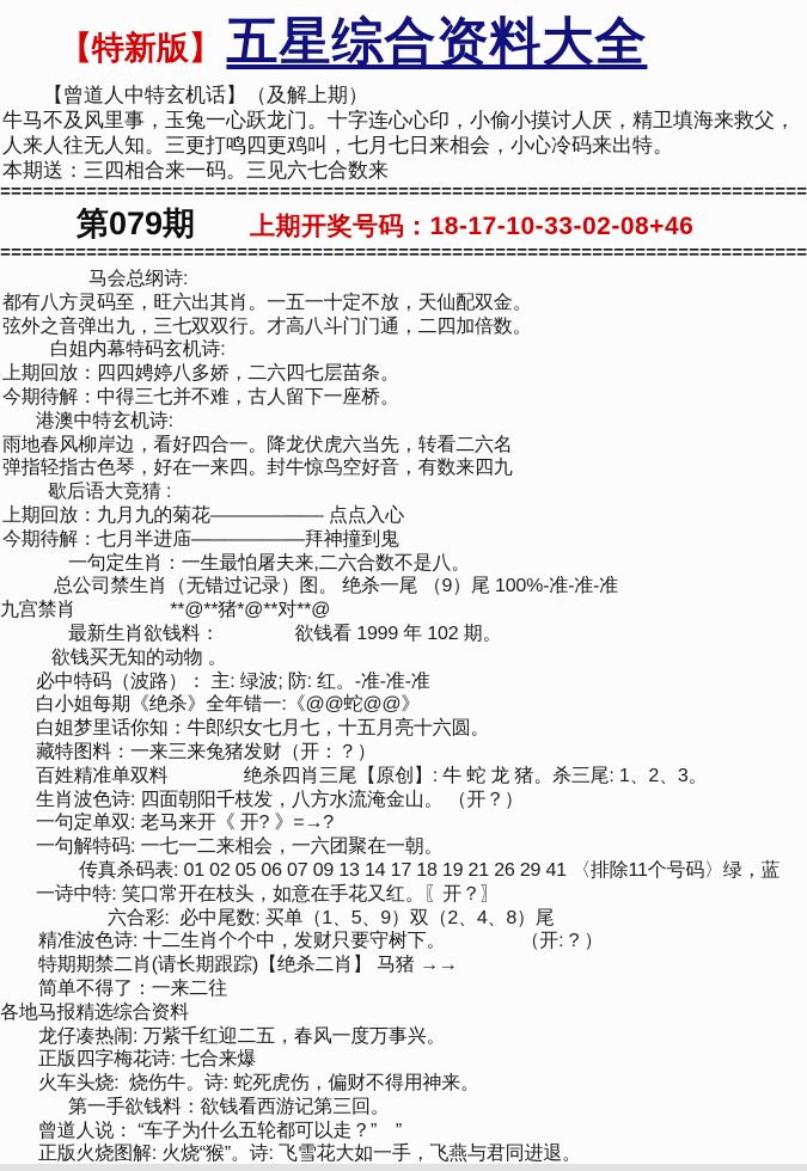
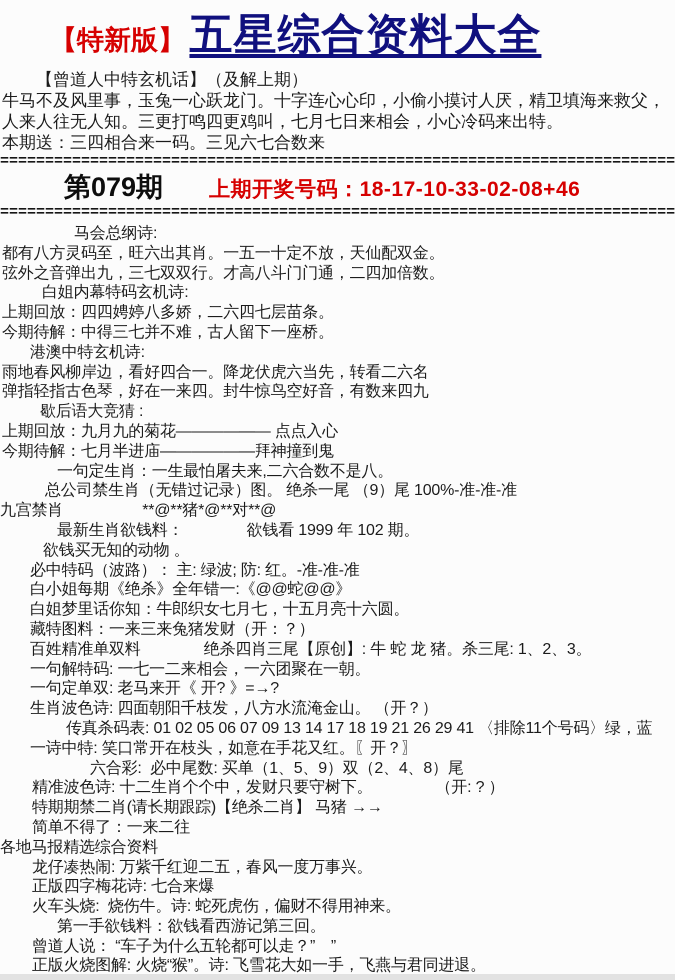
  【特新版】 五星综合资料大全
  【曾道人中特玄机话】（及解上期）
  牛马不及风里事，玉兔一心跃龙门。十字连心心印，小偷小摸讨人厌，精卫填海来救父，
  人来人往无人知。三更打鸣四更鸡叫，七月七日来相会，小心冷码来出特。
  本期送：三四相合来一码。三见六七合数来
  第079期
  上期开奖号码：18-17-10-33-02-08+46
  马会总纲诗:
  都有八方灵码至，旺六出其肖。一五一十定不放，天仙配双金。
  弦外之音弹出九，三七双双行。才高八斗门门通，二四加倍数。
  白姐内幕特码玄机诗:
  上期回放：四四娉婷八多娇，二六四七层苗条。
  今期待解：中得三七并不难，古人留下一座桥。
  港澳中特玄机诗:
  雨地春风柳岸边，看好四合一。降龙伏虎六当先，转看二六名
  弹指轻指古色琴，好在一来四。封牛惊鸟空好音，有数来四九
  歇后语大竞猜 :
  上期回放：九月九的菊花—————— 点点入心
  今期待解：七月半进庙——————拜神撞到鬼
  一句定生肖：一生最怕屠夫来,二六合数不是八。
  总公司禁生肖（无错过记录）图。 绝杀一尾 （9）尾 100%-准-准-准
  九宫禁肖 **@**猪*@**对**@
  最新生肖欲钱料： 欲钱看 1999 年 102 期。
  欲钱买无知的动物 。
  必中特码（波路）： 主: 绿波; 防: 红。-准-准-准
  白小姐每期《绝杀》全年错一:《@@蛇@@》
  白姐梦里话你知：牛郎织女七月七，十五月亮十六圆。
  藏特图料：一来三来兔猪发财（开：？）
  百姓精准单双料 绝杀四肖三尾【原创】: 牛 蛇 龙 猪。杀三尾: 1、2、3。
- 生肖波色诗: 四面朝阳千枝发，八方水流淹金山。 （开？）
+ 一句解特码: 一七一二来相会，一六团聚在一朝。
  一句定单双: 老马来开《 开? 》=→?
- 一句解特码: 一七一二来相会，一六团聚在一朝。
+ 生肖波色诗: 四面朝阳千枝发，八方水流淹金山。 （开？）
  传真杀码表: 01 02 05 06 07 09 13 14 17 18 19 21 26 29 41 〈排除11个号码〉绿，蓝
  一诗中特: 笑口常开在枝头，如意在手花又红。〖开？〗
  六合彩: 必中尾数: 买单（1、5、9）双（2、4、8）尾
  精准波色诗: 十二生肖个个中，发财只要守树下。 （开: ? ）
  特期期禁二肖(请长期跟踪)【绝杀二肖】 马猪 →→
  简单不得了：一来二往
  各地马报精选综合资料
  龙仔凑热闹: 万紫千红迎二五，春风一度万事兴。
  正版四字梅花诗: 七合来爆
  火车头烧: 烧伤牛。诗: 蛇死虎伤，偏财不得用神来。
  第一手欲钱料：欲钱看西游记第三回。
  曾道人说： “车子为什么五轮都可以走？” ”
  正版火烧图解: 火烧“猴”。诗: 飞雪花大如一手，飞燕与君同进退。
